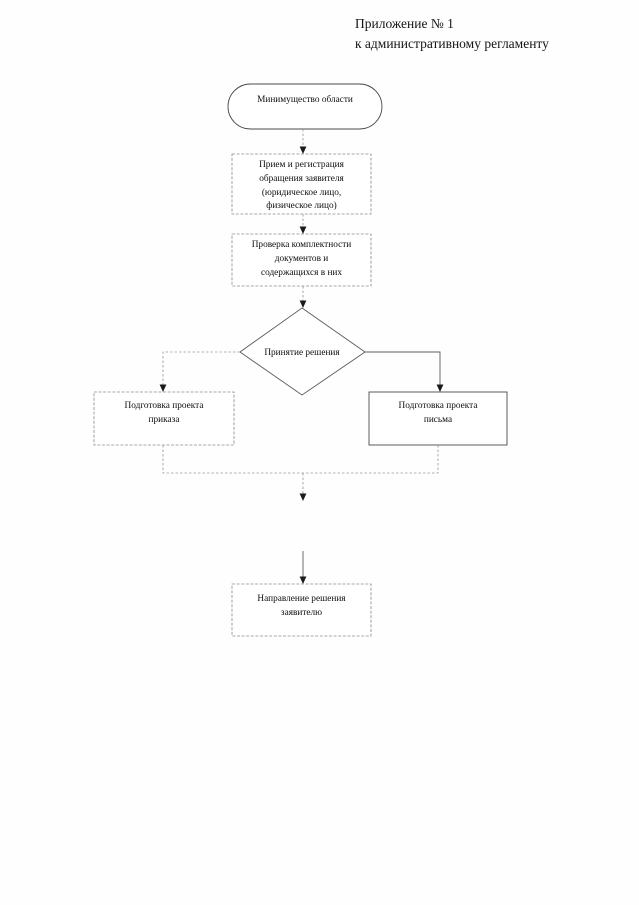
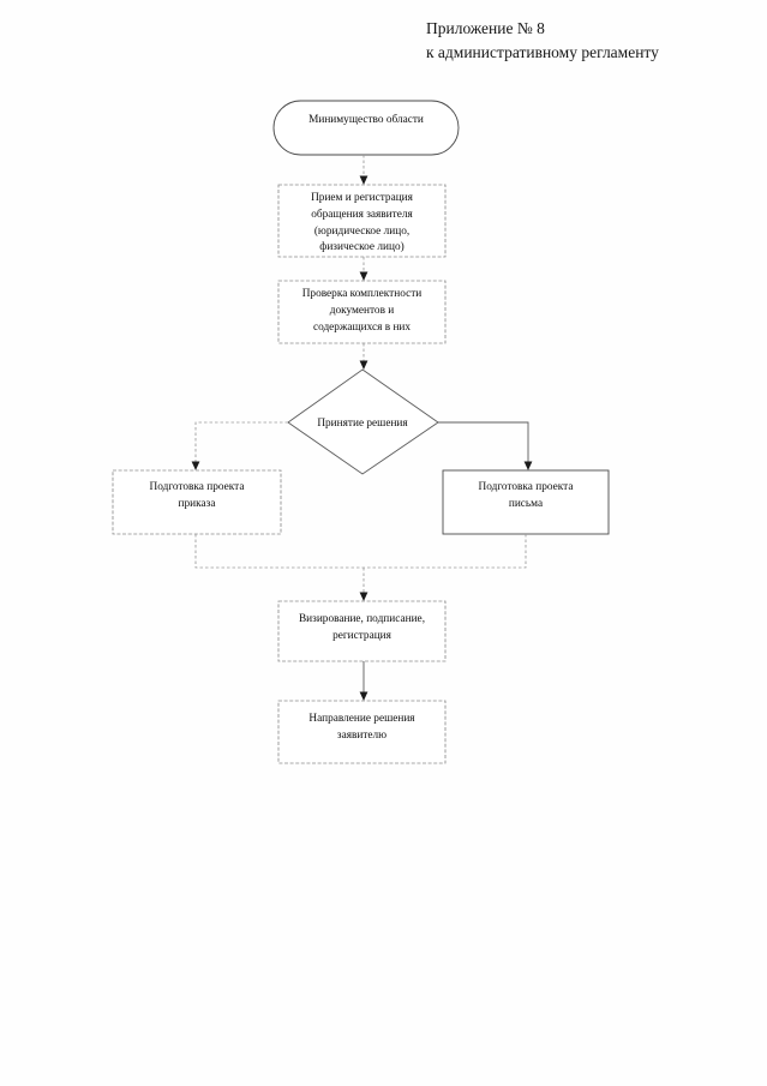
- Приложение № 1
+ Приложение № 8
  к административному регламенту
  Минимущество области
  Прием и регистрация
  обращения заявителя
  (юридическое лицо,
  физическое лицо)
  Проверка комплектности
  документов и
  содержащихся в них
  Принятие решения
  Подготовка проекта
  приказа
  Подготовка проекта
  письма
+ Визирование, подписание,
+ регистрация
  Направление решения
  заявителю
